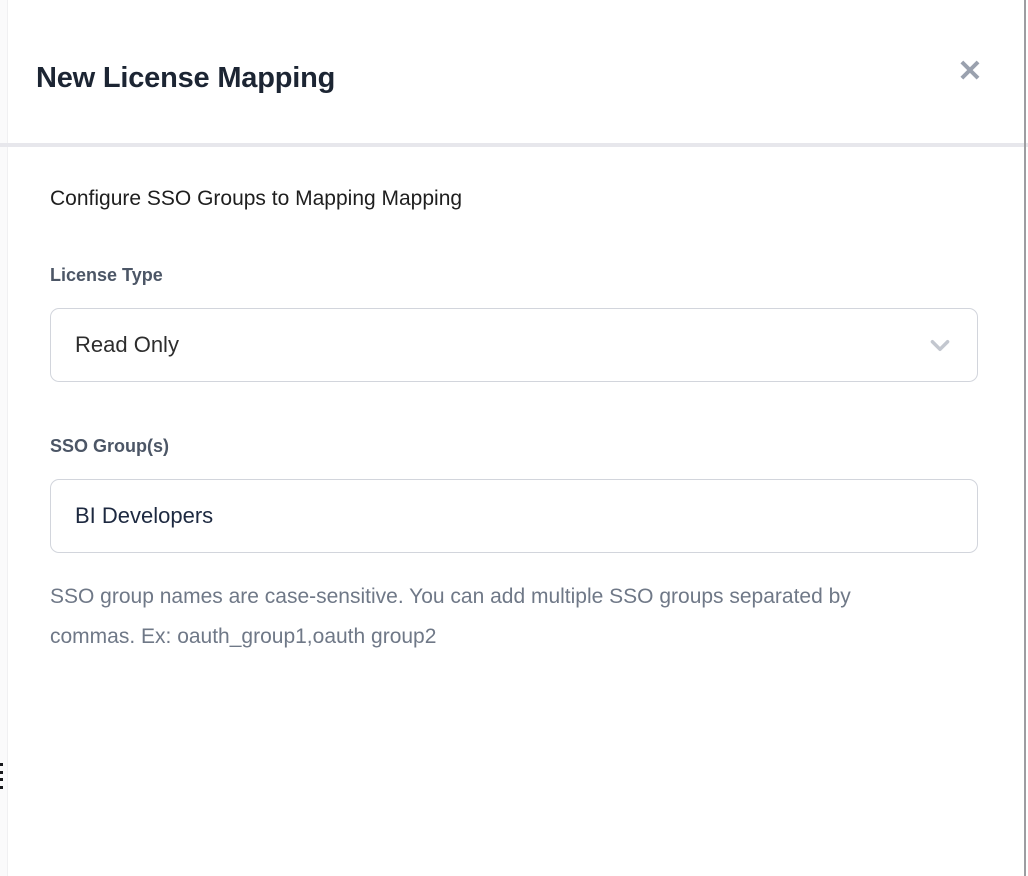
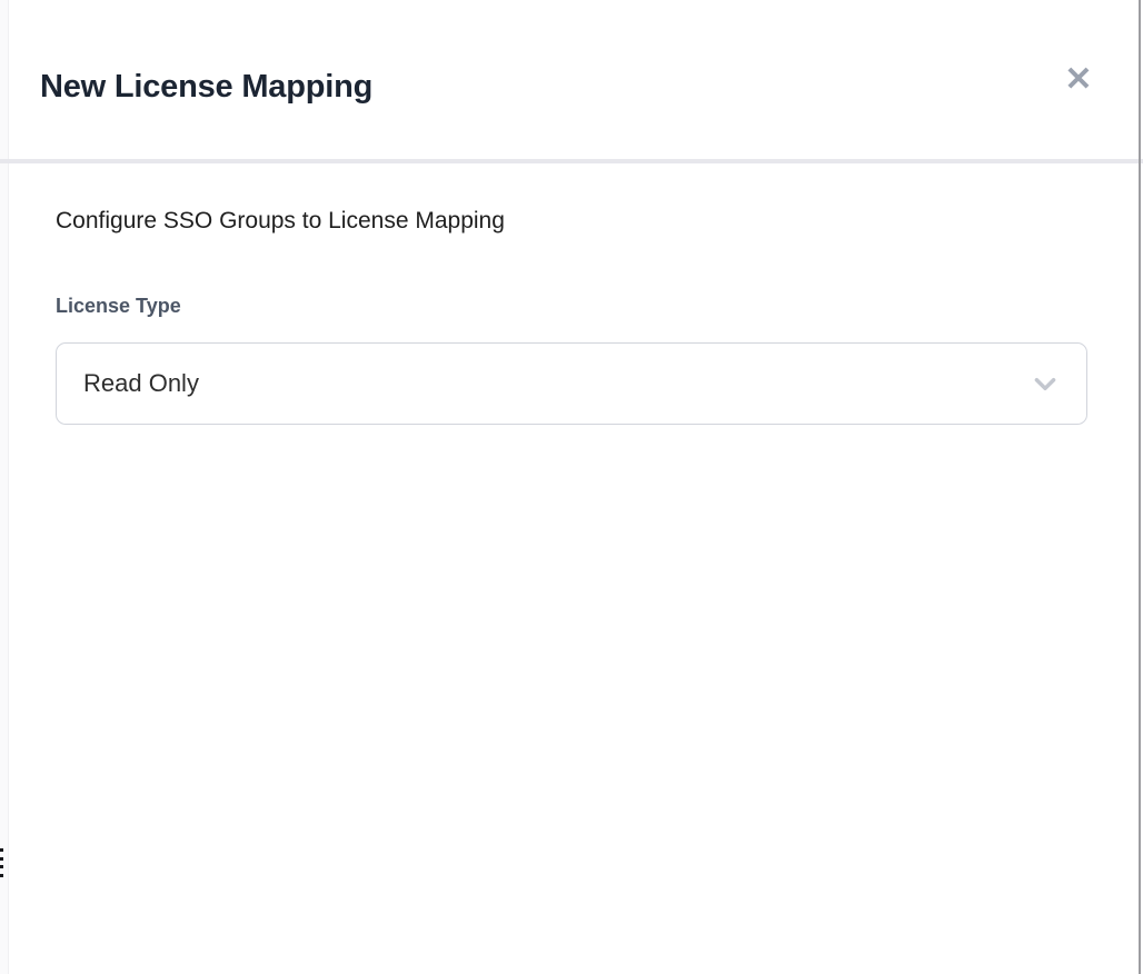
  New License Mapping
  ✕
- Configure SSO Groups to Mapping Mapping
+ Configure SSO Groups to License Mapping
  License Type
  Read Only
- SSO Group(s)
- BI Developers
- SSO group names are case-sensitive. You can add multiple SSO groups separated by commas. Ex: oauth_group1,oauth group2
